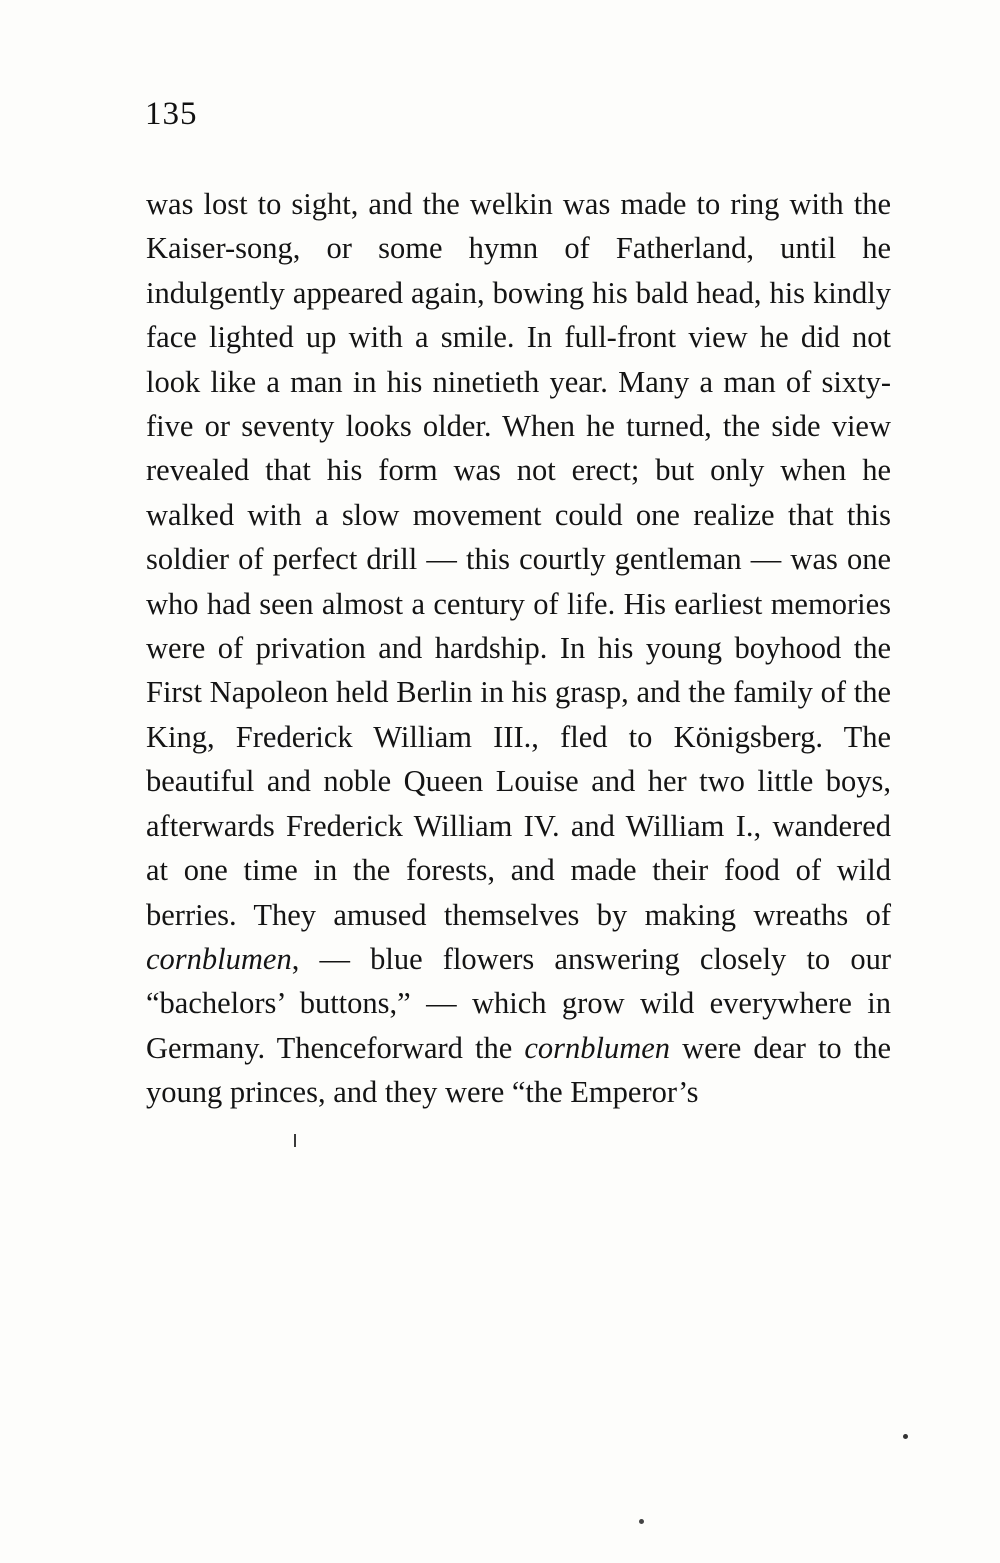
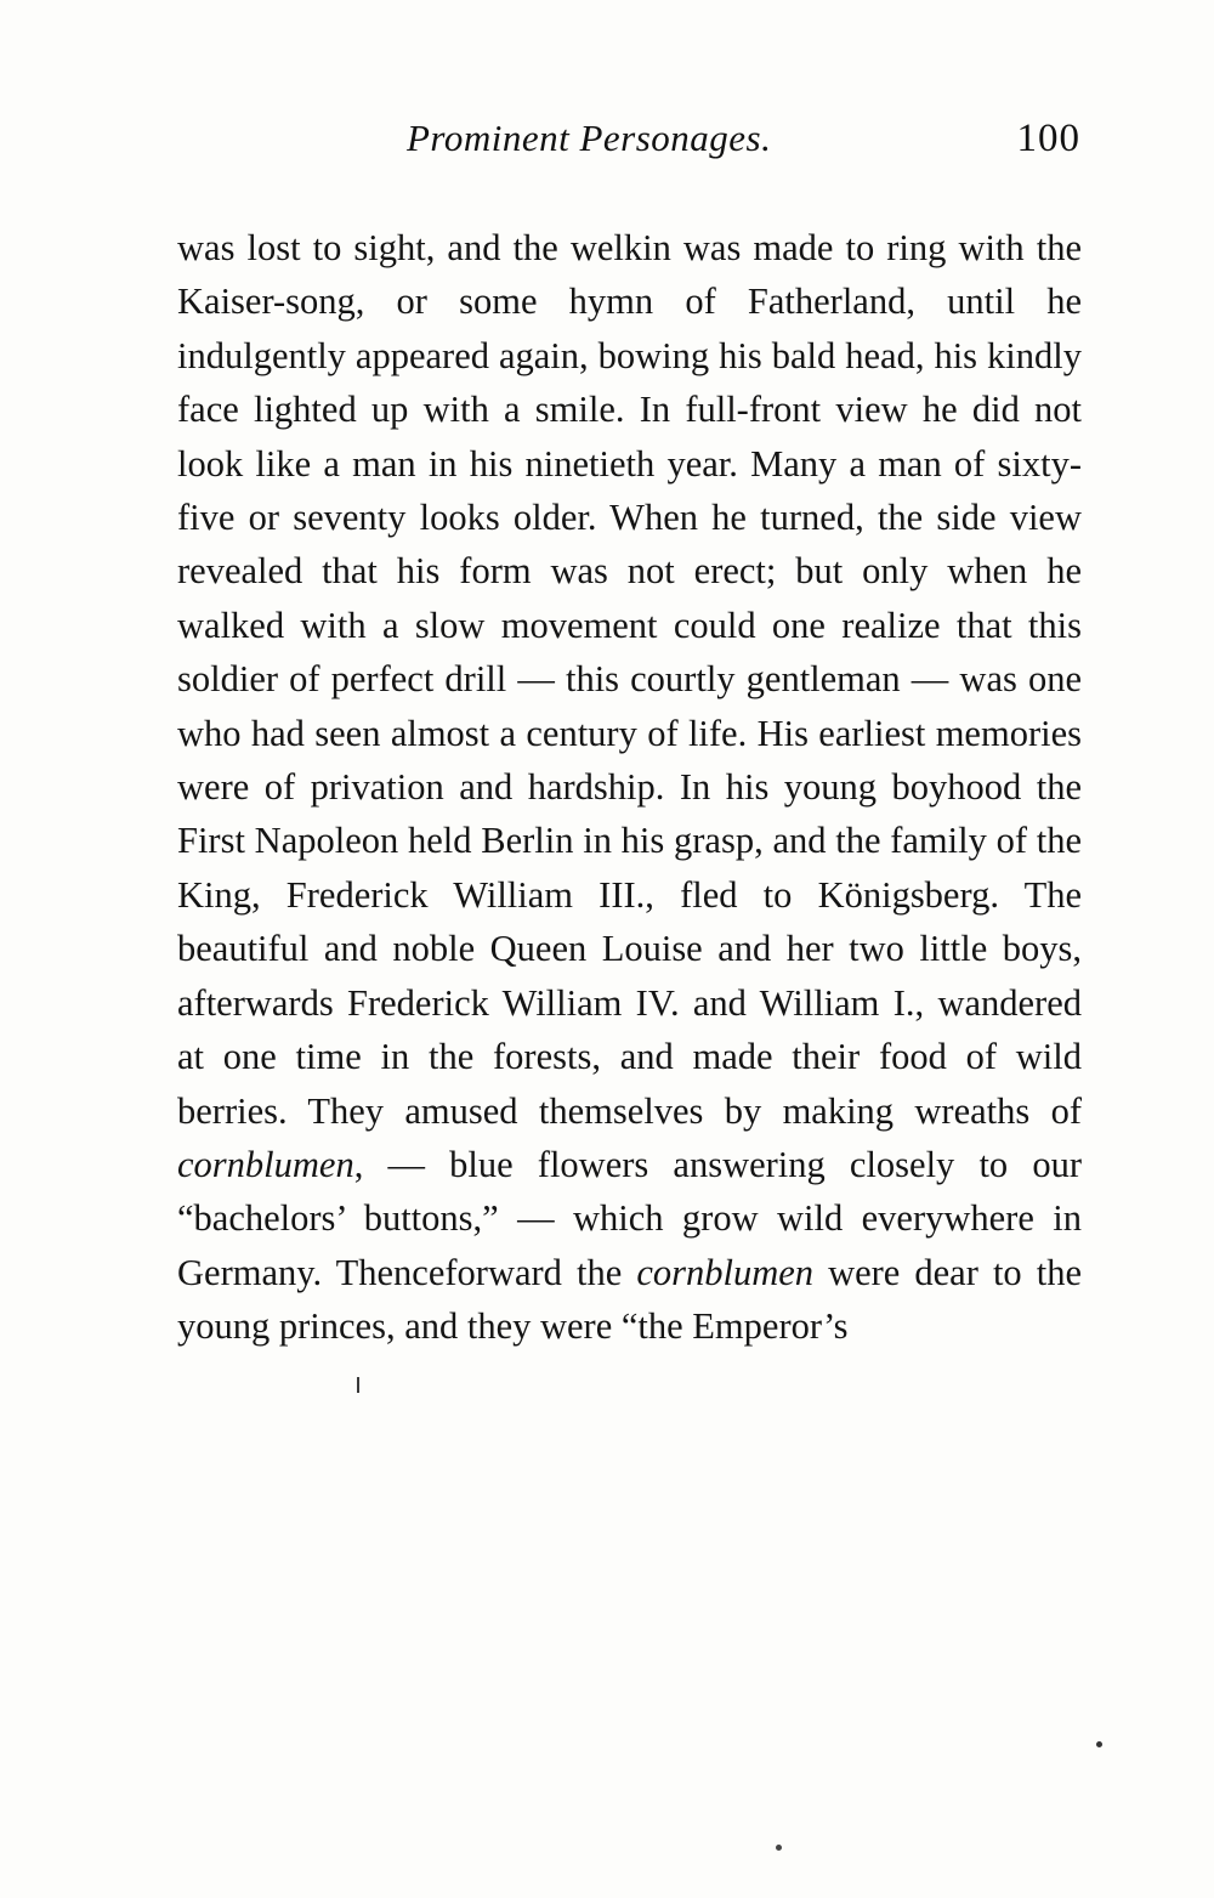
+ Prominent Personages.
- 135
+ 100
  was lost to sight, and the welkin was made to ring with the Kaiser-song, or some hymn of Fatherland, until he indulgently appeared again, bowing his bald head, his kindly face lighted up with a smile. In full-front view he did not look like a man in his ninetieth year. Many a man of sixty-five or seventy looks older. When he turned, the side view revealed that his form was not erect; but only when he walked with a slow movement could one realize that this soldier of perfect drill — this courtly gentleman — was one who had seen almost a century of life. His earliest memories were of privation and hardship. In his young boyhood the First Napoleon held Berlin in his grasp, and the family of the King, Frederick William III., fled to Königsberg. The beautiful and noble Queen Louise and her two little boys, afterwards Frederick William IV. and William I., wandered at one time in the forests, and made their food of wild berries. They amused themselves by making wreaths of cornblumen, — blue flowers answering closely to our “bachelors’ buttons,” — which grow wild everywhere in Germany. Thenceforward the cornblumen were dear to the young princes, and they were “the Emperor’s
